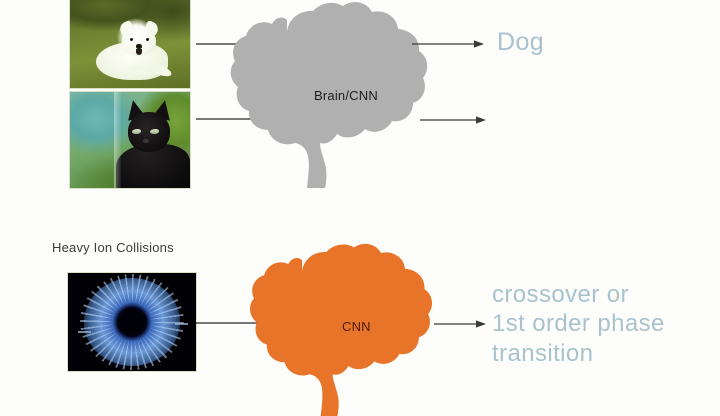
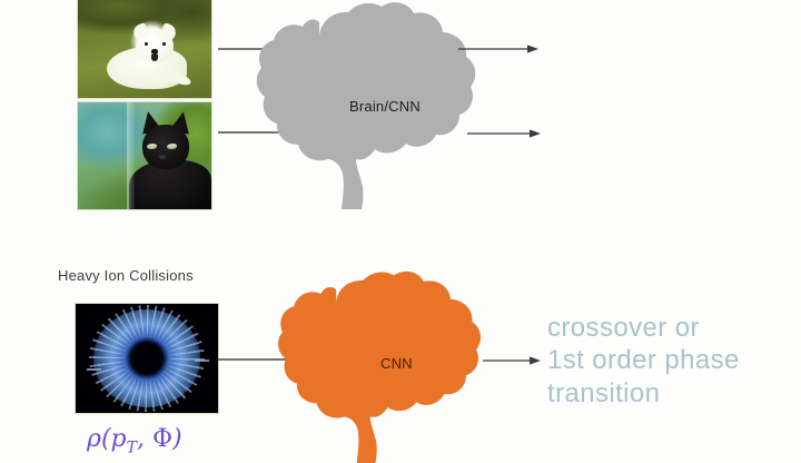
  Brain/CNN
- Dog
  Heavy Ion Collisions
+ ρ(pT, Φ)
  CNN
  crossover or
  1st order phase
  transition
